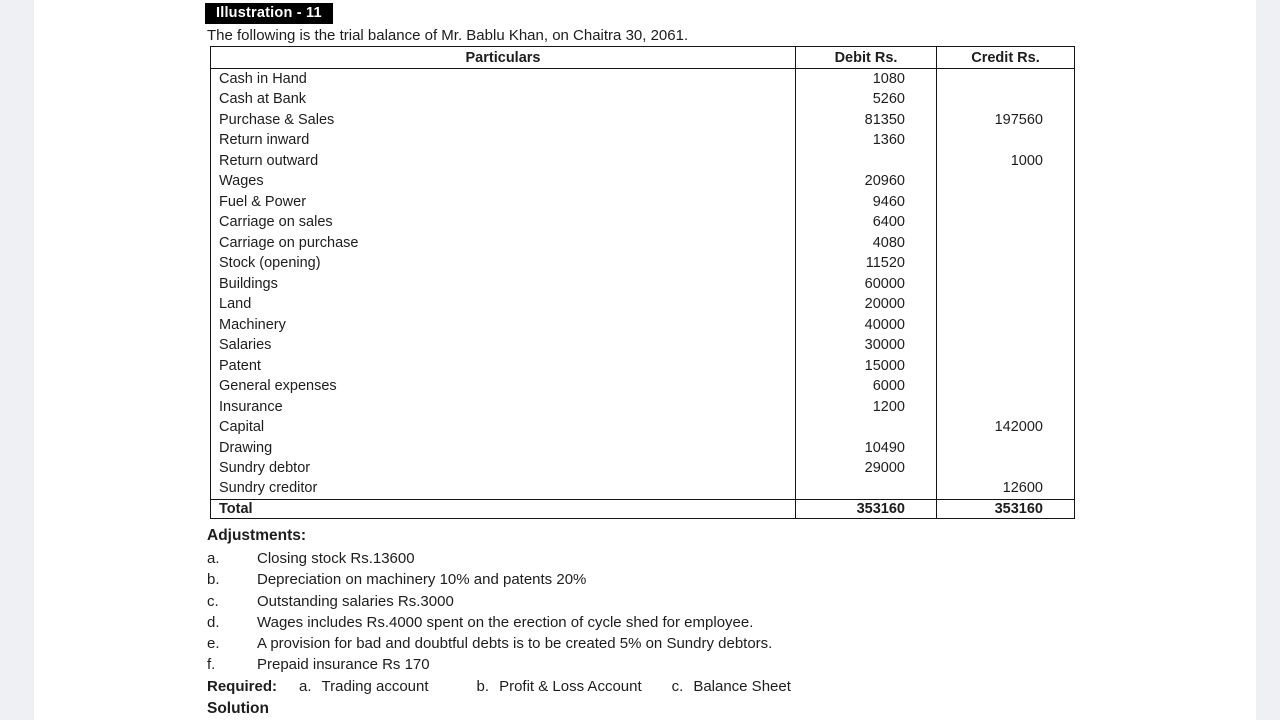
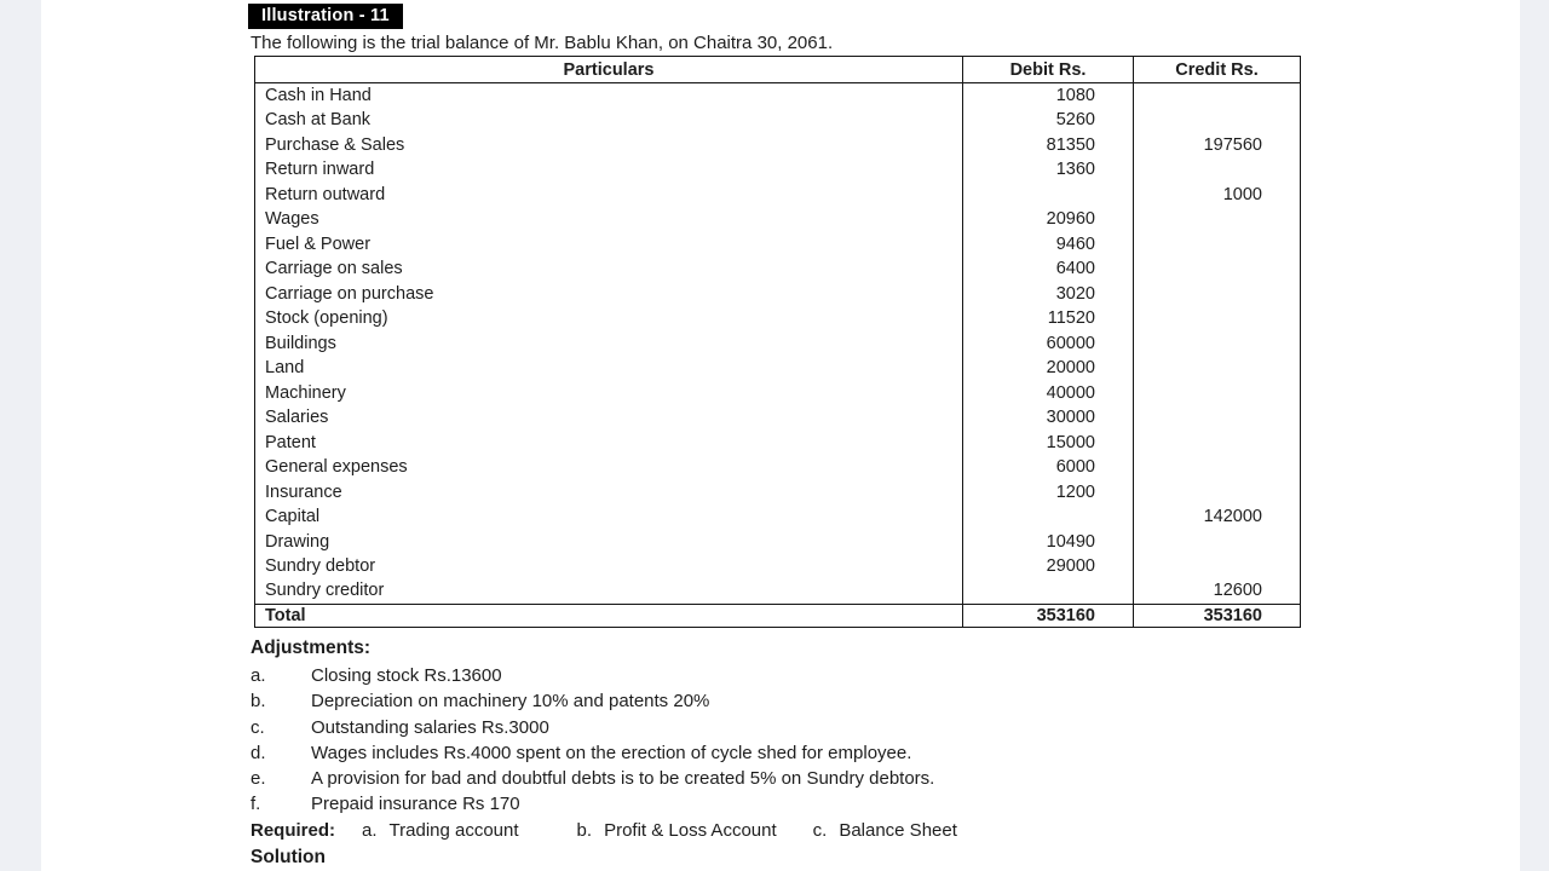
  Illustration - 11
  The following is the trial balance of Mr. Bablu Khan, on Chaitra 30, 2061.
  Particulars	Debit Rs.	Credit Rs.
  Cash in Hand	1080
  Cash at Bank	5260
  Purchase & Sales	81350	197560
  Return inward	1360
  Return outward		1000
  Wages	20960
  Fuel & Power	9460
  Carriage on sales	6400
- Carriage on purchase	4080
+ Carriage on purchase	3020
  Stock (opening)	11520
  Buildings	60000
  Land	20000
  Machinery	40000
  Salaries	30000
  Patent	15000
  General expenses	6000
  Insurance	1200
  Capital		142000
  Drawing	10490
  Sundry debtor	29000
  Sundry creditor		12600
  Total	353160	353160
  Adjustments:
  a. Closing stock Rs.13600
  b. Depreciation on machinery 10% and patents 20%
  c. Outstanding salaries Rs.3000
  d. Wages includes Rs.4000 spent on the erection of cycle shed for employee.
  e. A provision for bad and doubtful debts is to be created 5% on Sundry debtors.
  f. Prepaid insurance Rs 170
  Required: a. Trading account b. Profit & Loss Account c. Balance Sheet
  Solution
